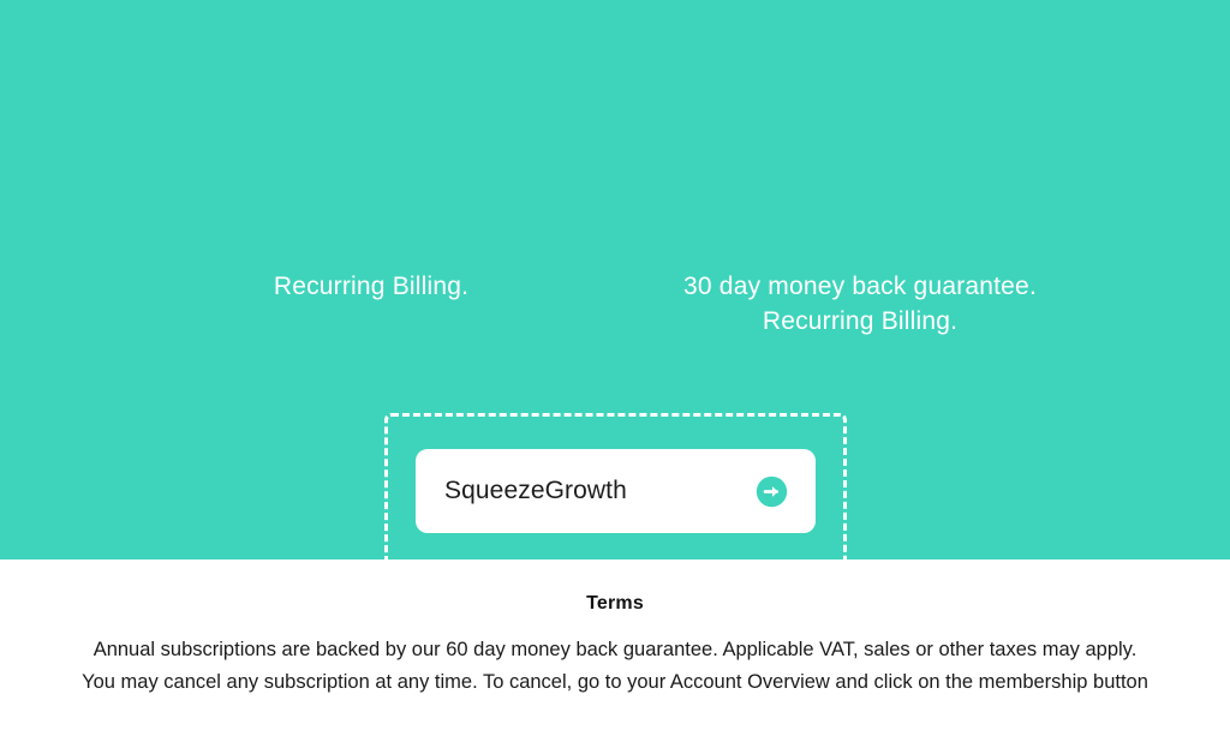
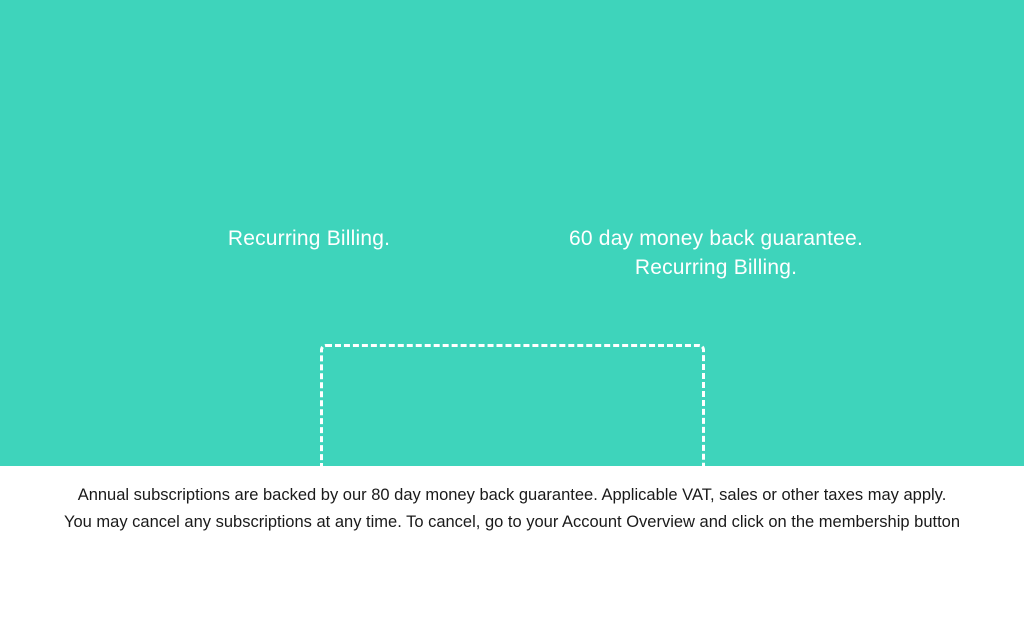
  Recurring Billing.
- 30 day money back guarantee.
+ 60 day money back guarantee.
  Recurring Billing.
- SqueezeGrowth
- Terms
- Annual subscriptions are backed by our 60 day money back guarantee. Applicable VAT, sales or other taxes may apply.
+ Annual subscriptions are backed by our 80 day money back guarantee. Applicable VAT, sales or other taxes may apply.
- You may cancel any subscription at any time. To cancel, go to your Account Overview and click on the membership button
+ You may cancel any subscriptions at any time. To cancel, go to your Account Overview and click on the membership button
